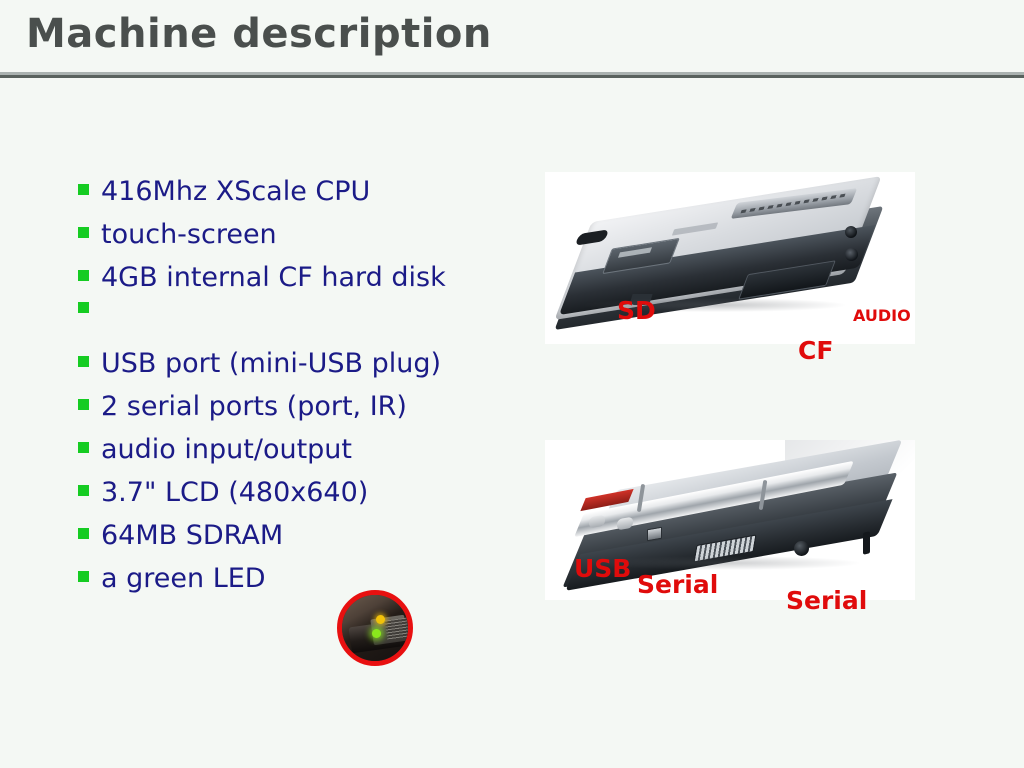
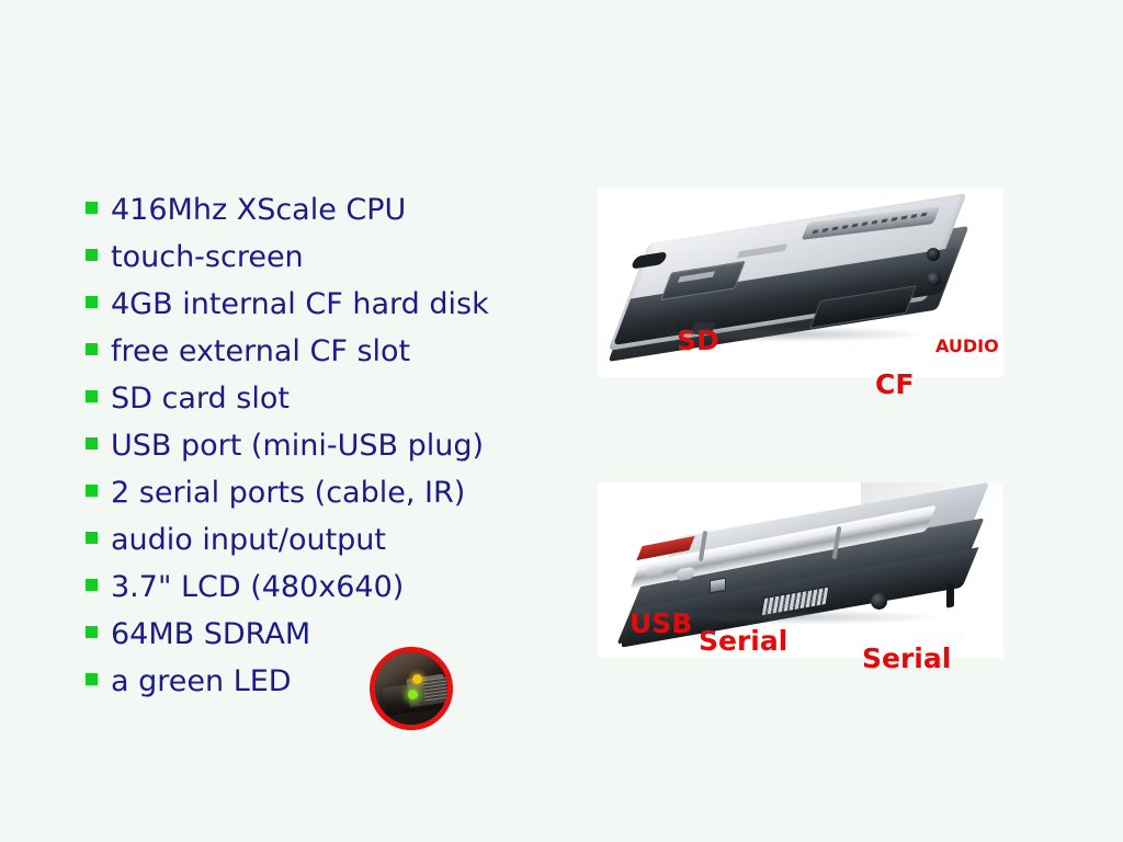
- Machine description
  416Mhz XScale CPU
  touch-screen
  4GB internal CF hard disk
+ free external CF slot
+ SD card slot
  USB port (mini-USB plug)
- 2 serial ports (port, IR)
+ 2 serial ports (cable, IR)
  audio input/output
  3.7" LCD (480x640)
  64MB SDRAM
  a green LED
  SD
  CF
  AUDIO
  USB
  Serial
  Serial
